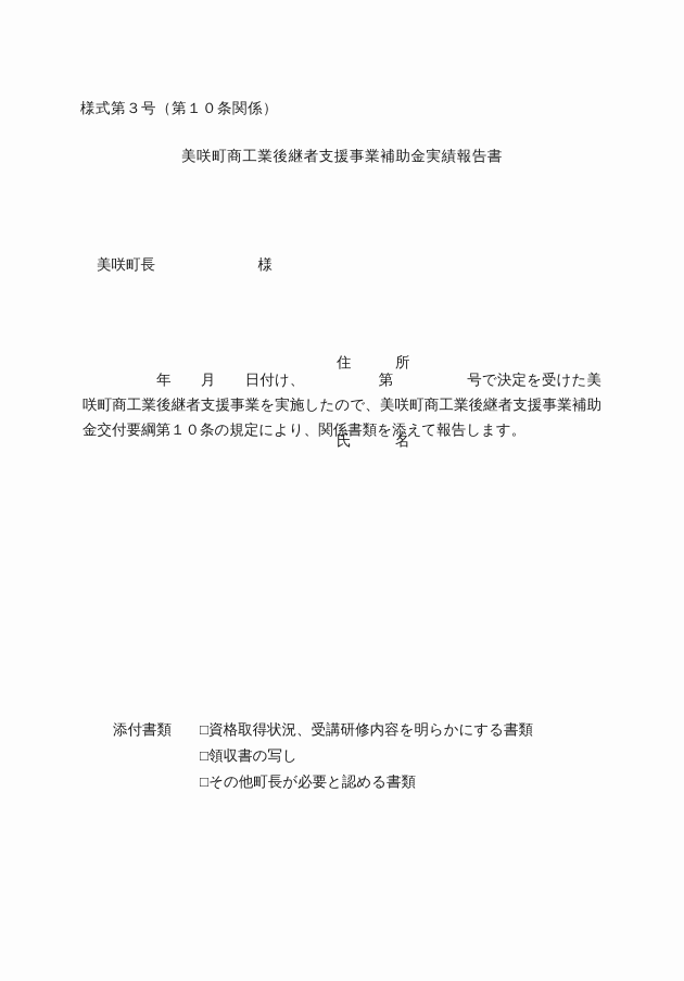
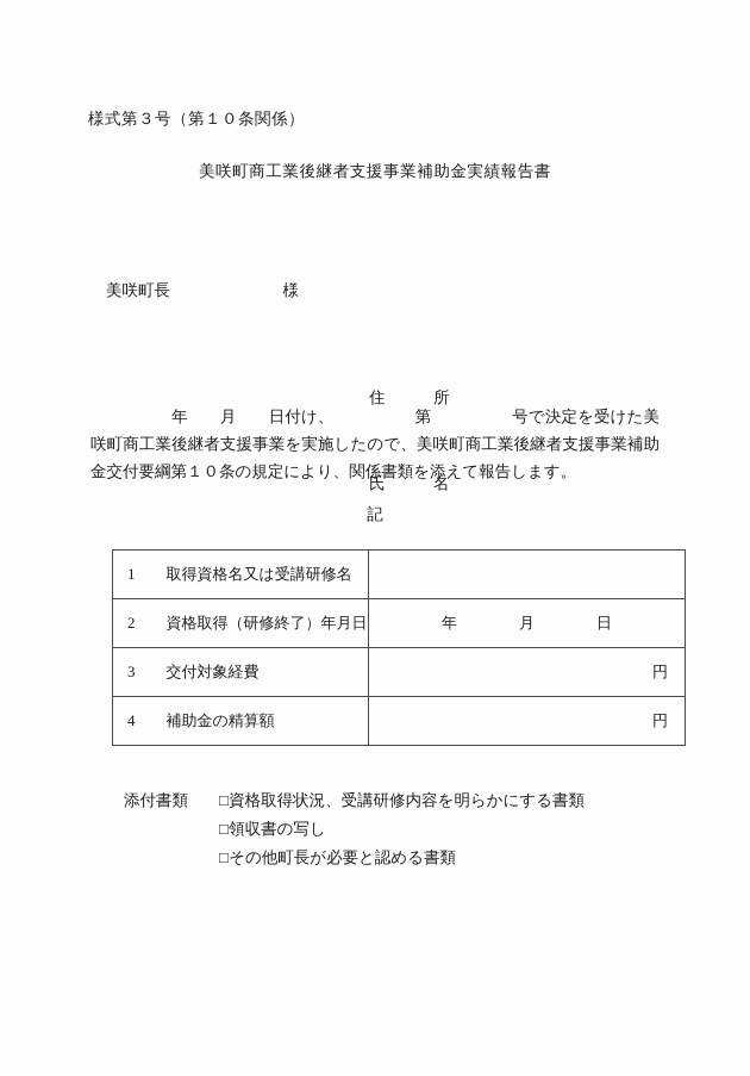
  様式第３号（第１０条関係）
  美咲町商工業後継者支援事業補助金実績報告書
  美咲町長 様
  住 所
  氏 名
  年 月 日付け、 第 号で決定を受けた美咲町商工業後継者支援事業を実施したので、美咲町商工業後継者支援事業補助金交付要綱第１０条の規定により、関係書類を添えて報告します。
+ 記
+ 1 取得資格名又は受講研修名
+ 2 資格取得（研修終了）年月日	年 月 日
+ 3 交付対象経費	円
+ 4 補助金の精算額	円
  添付書類
  □資格取得状況、受講研修内容を明らかにする書類
  □領収書の写し
  □その他町長が必要と認める書類
